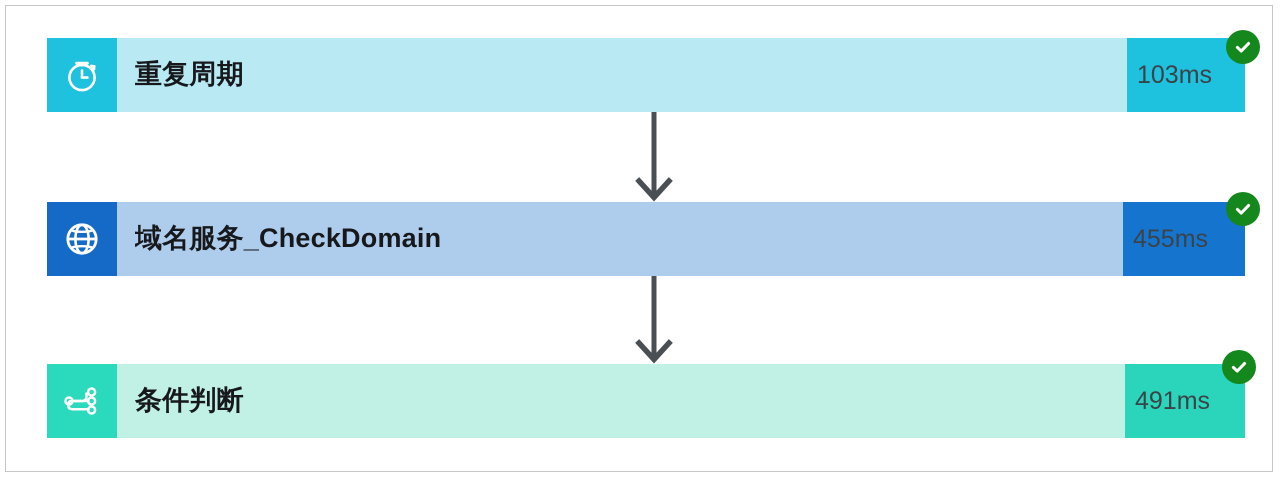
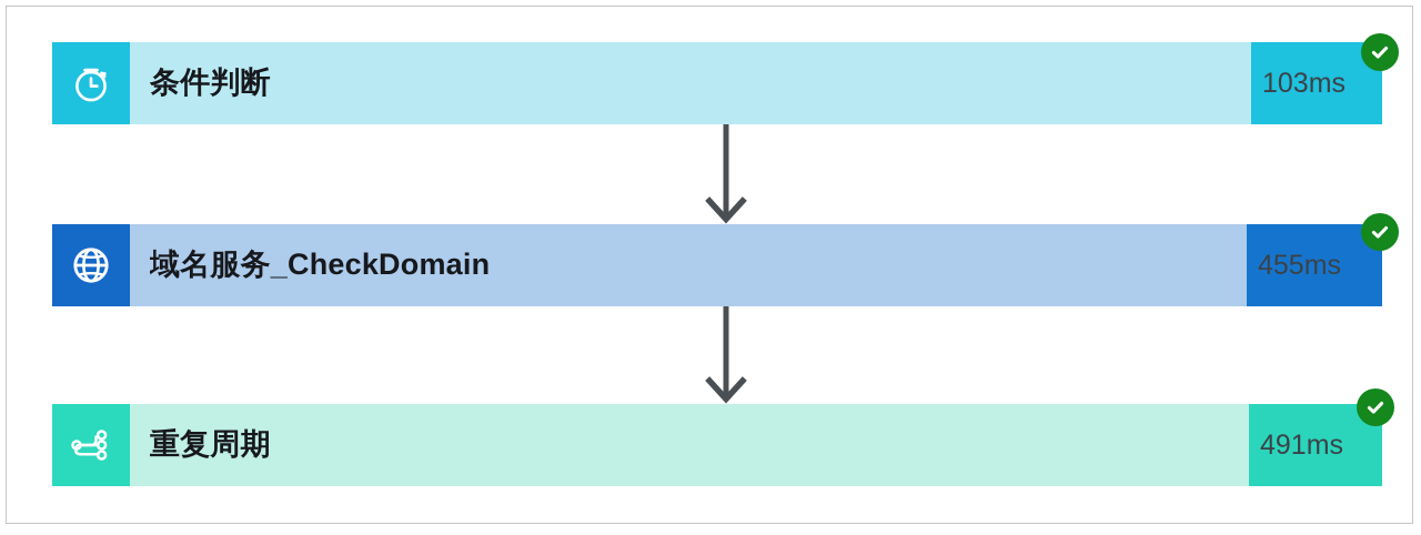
- 重复周期
+ 条件判断
  103ms
  域名服务_CheckDomain
  455ms
- 条件判断
+ 重复周期
  491ms
